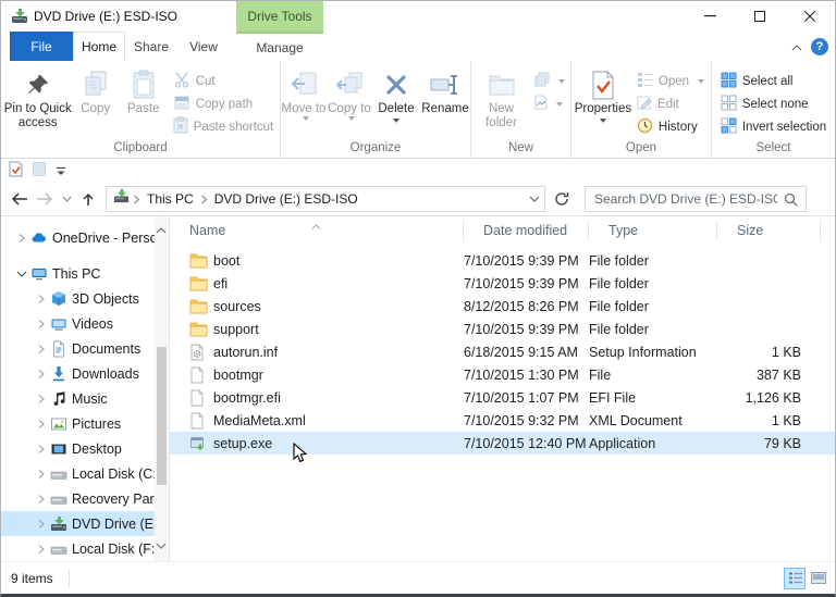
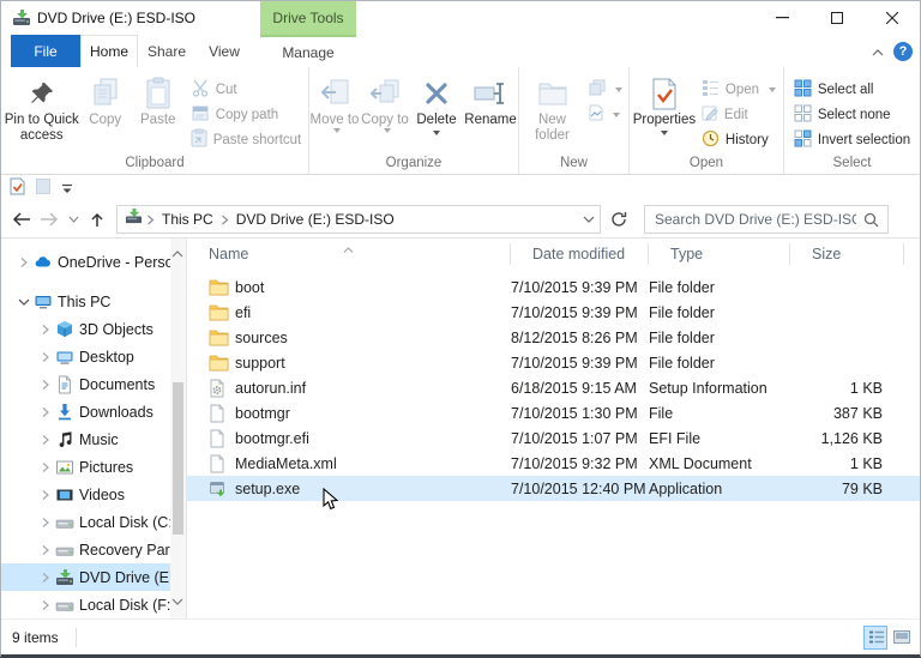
  DVD Drive (E:) ESD-ISO
  Drive Tools
  File
  Home
  Share
  View
  Manage
  ?
  Pin to Quick access
  Copy
  Paste
  Cut
  Copy path
  Paste shortcut
  Clipboard
  Move to
  Copy to
  Delete
  Rename
  Organize
  New folder
  New
  Properties
  Open
  Edit
  History
  Open
  Select all
  Select none
  Invert selection
  Select
  This PC
  DVD Drive (E:) ESD-ISO
  Search DVD Drive (E:) ESD-IS
  OneDrive - Pers
  This PC
  3D Objects
- Videos
+ Desktop
  Documents
  Downloads
  Music
  Pictures
- Desktop
+ Videos
  Local Disk (C
  DVD Drive (E
  Local Disk (F:
  Name
  Date modified
  Type
  Size
  boot
  7/10/2015 9:39 PM
  File folder
  efi
  7/10/2015 9:39 PM
  File folder
  sources
  8/12/2015 8:26 PM
  File folder
  support
  7/10/2015 9:39 PM
  File folder
  autorun.inf
  6/18/2015 9:15 AM
  Setup Information
  1 KB
  bootmgr
  7/10/2015 1:30 PM
  File
  387 KB
  bootmgr.efi
  7/10/2015 1:07 PM
  EFI File
  1,126 KB
  MediaMeta.xml
  7/10/2015 9:32 PM
  XML Document
  1 KB
  setup.exe
  7/10/2015 12:40 PM
  Application
  79 KB
  9 items
